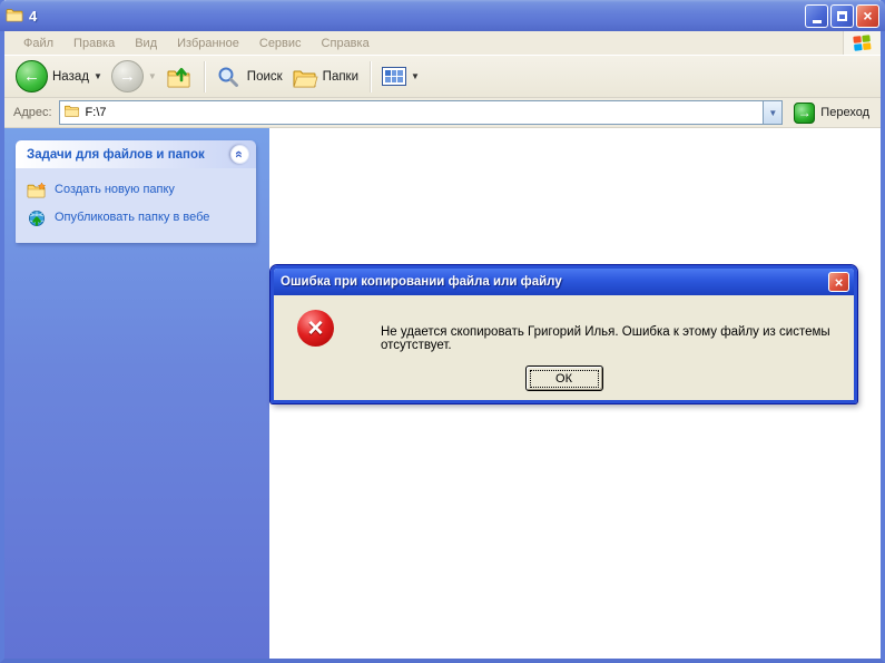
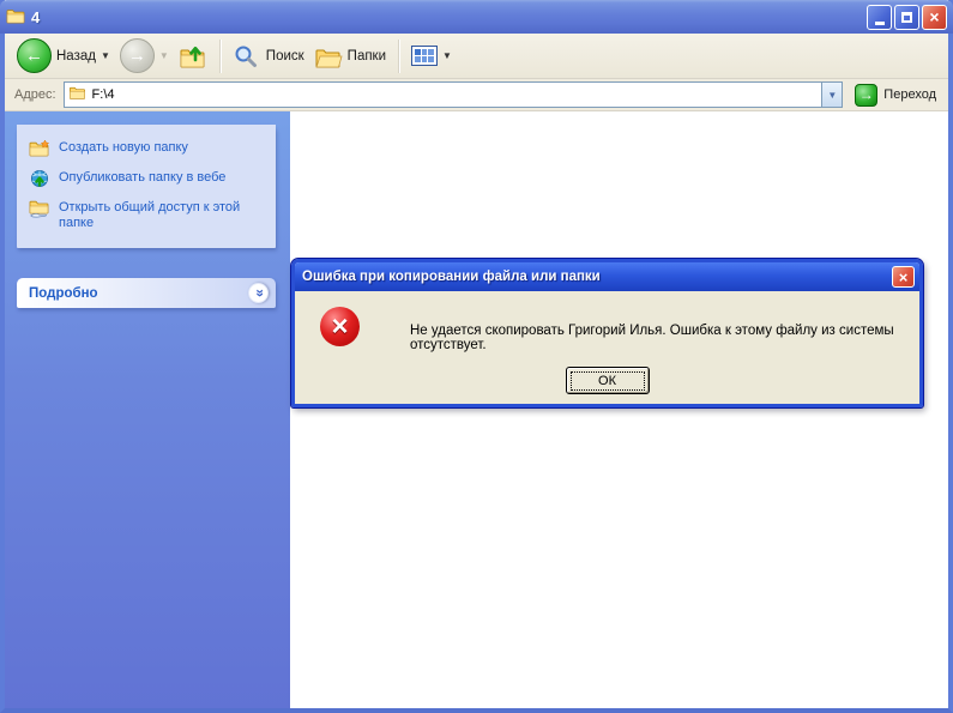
  4
  ×
- Файл
- Правка
- Вид
- Избранное
- Сервис
- Справка
  ←
  Назад
  ▼
  →
  ▼
  Поиск
  Папки
  ▼
  Адрес:
- F:\7
+ F:\4
  ▼
  →
  Переход
- Задачи для файлов и папок
  Создать новую папку
  Опубликовать папку в вебе
+ Открыть общий доступ к этой папке
+ Подробно
- Ошибка при копировании файла или файлу
+ Ошибка при копировании файла или папки
  ×
  ×
  Не удается скопировать Григорий Илья. Ошибка к этому файлу из системы отсутствует.
  ОК
